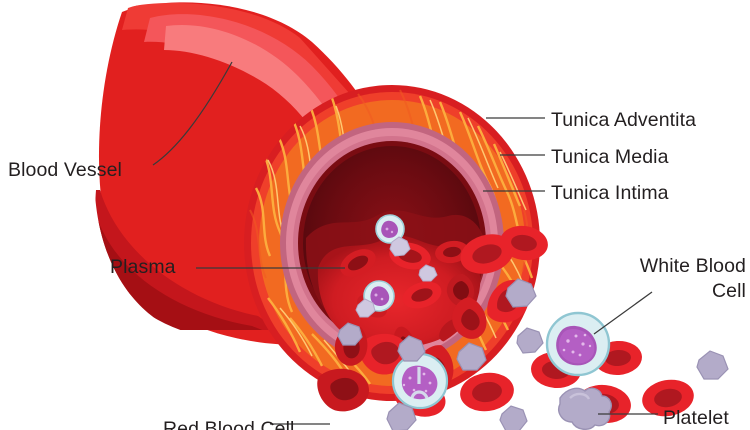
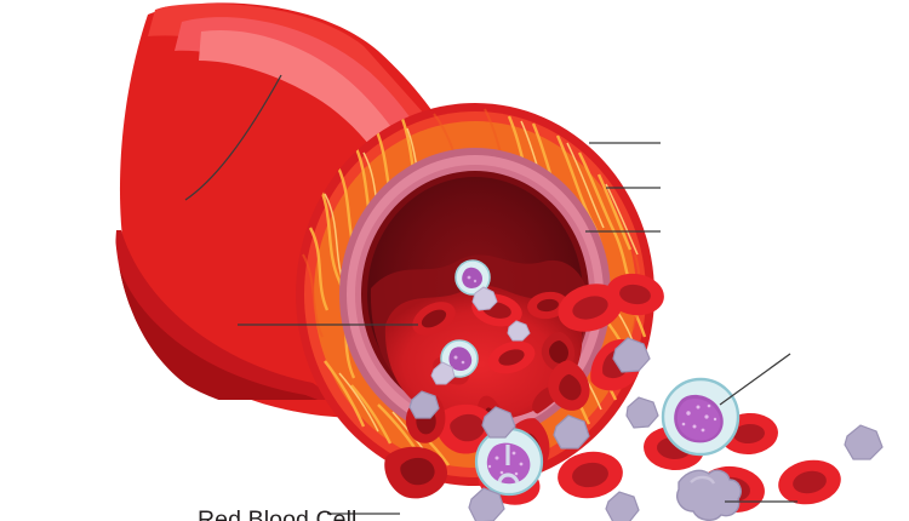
- Blood Vessel
- Plasma
- Tunica Adventita
- Tunica Media
- Tunica Intima
- White Blood
- Cell
- Platelet
  Red Blood Cell
